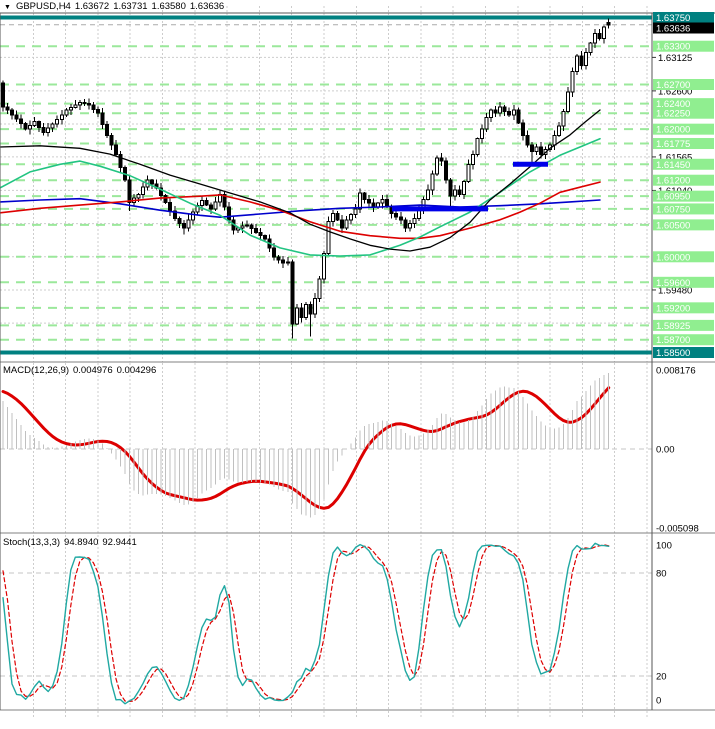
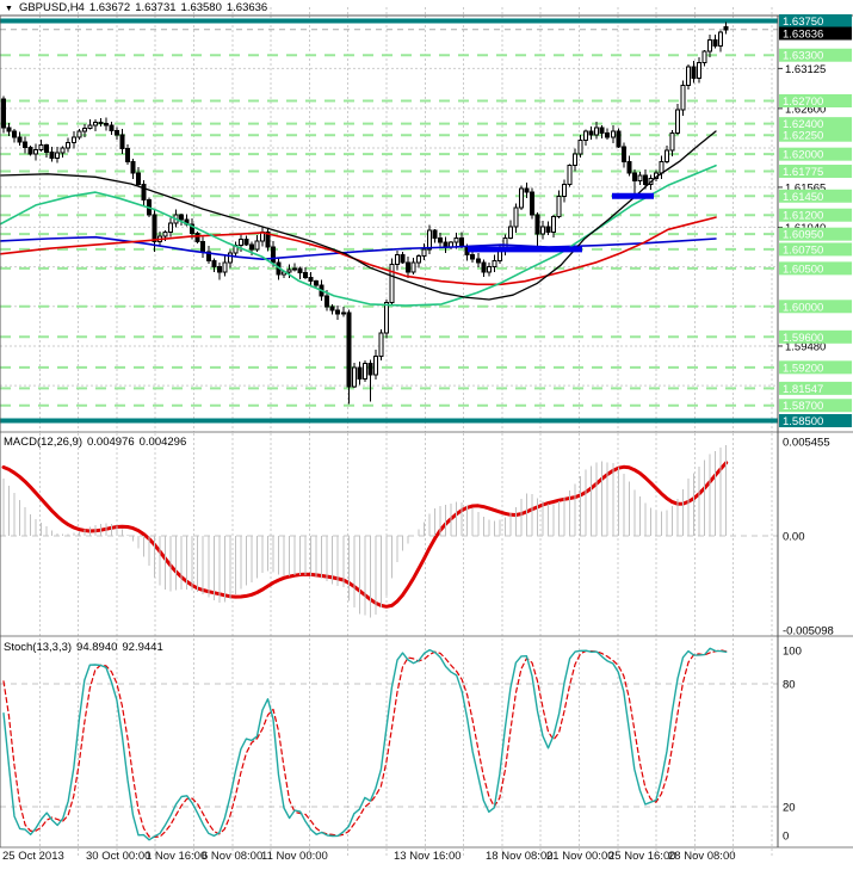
  1.63125
  1.62600
  1.61565
  1.59480
  1.63300
  1.62700
  1.62400
  1.62250
  1.62000
  1.61775
  1.61450
  1.61200
  1.60950
  1.60750
  1.60500
  1.60000
  1.59600
  1.59200
- 1.58925
+ 1.81547
  1.58700
  1.63750
  1.58500
  1.63636
- 0.008176
+ 0.005455
  0.00
  -0.005098
  100
  80
  20
  0
  GBPUSD,H4 1.63672 1.63731 1.63580 1.63636
  MACD(12,26,9) 0.004976 0.004296
  Stoch(13,3,3) 94.8940 92.9441
+ 25 Oct 2013
+ 30 Oct 00:00
+ 1 Nov 16:00
+ 6 Nov 08:00
+ 11 Nov 00:00
+ 13 Nov 16:00
+ 18 Nov 08:00
+ 21 Nov 00:00
+ 25 Nov 16:00
+ 28 Nov 08:00
